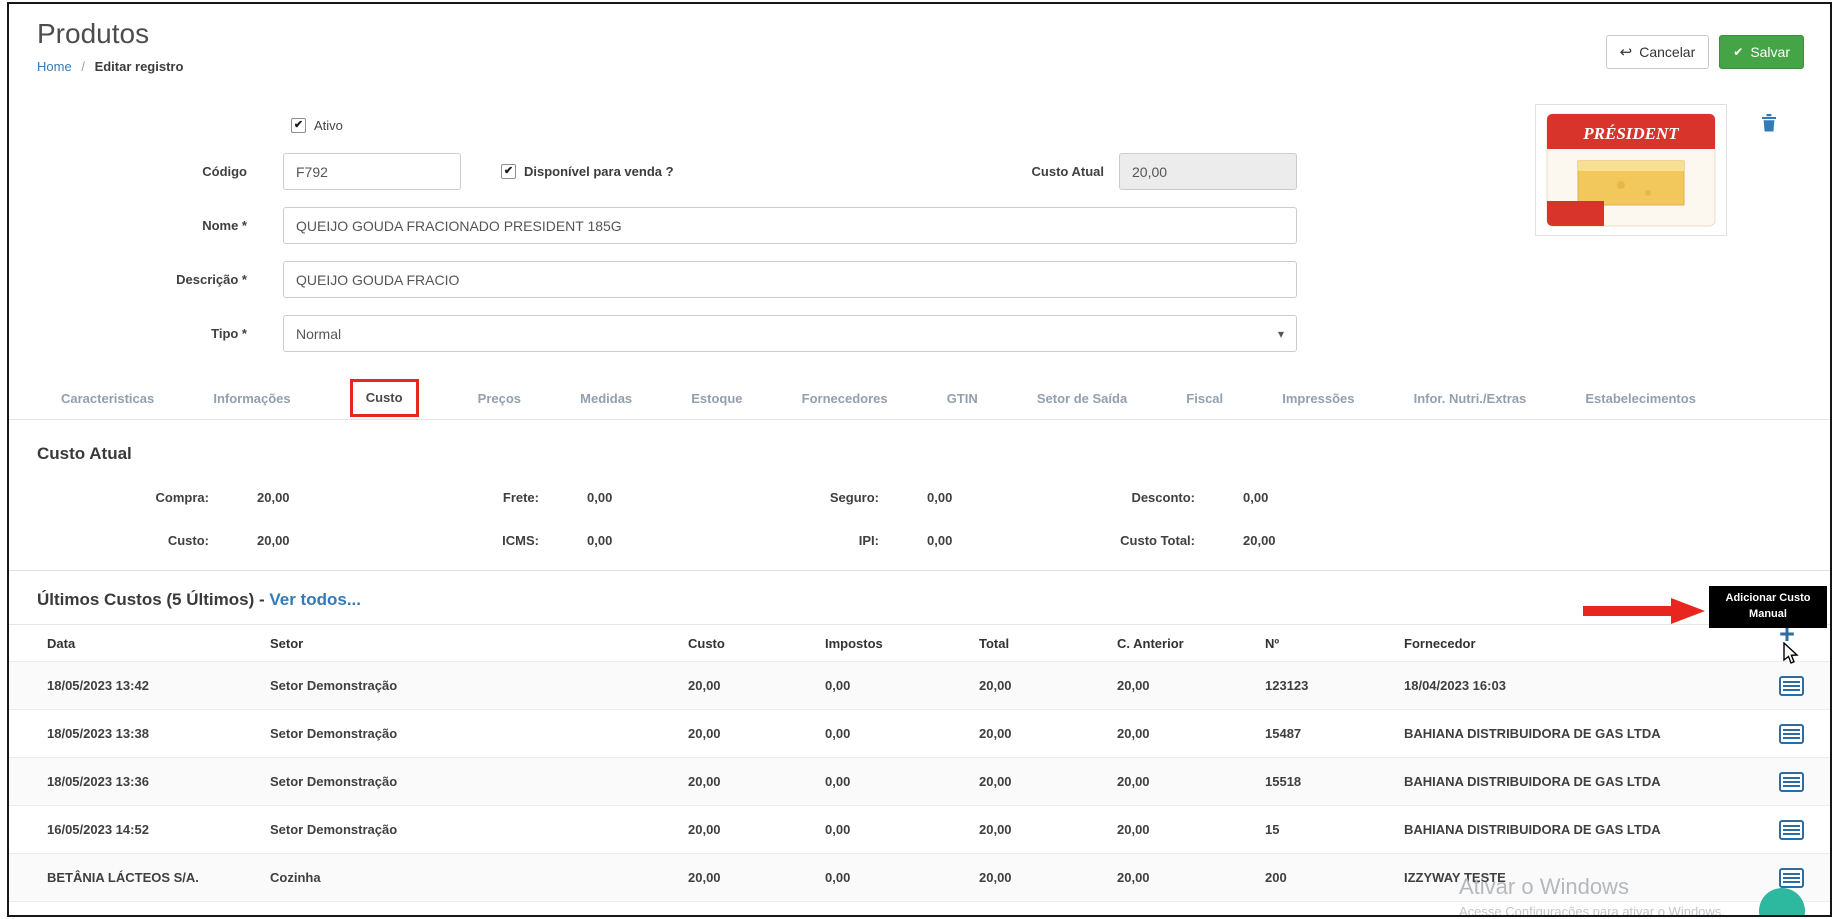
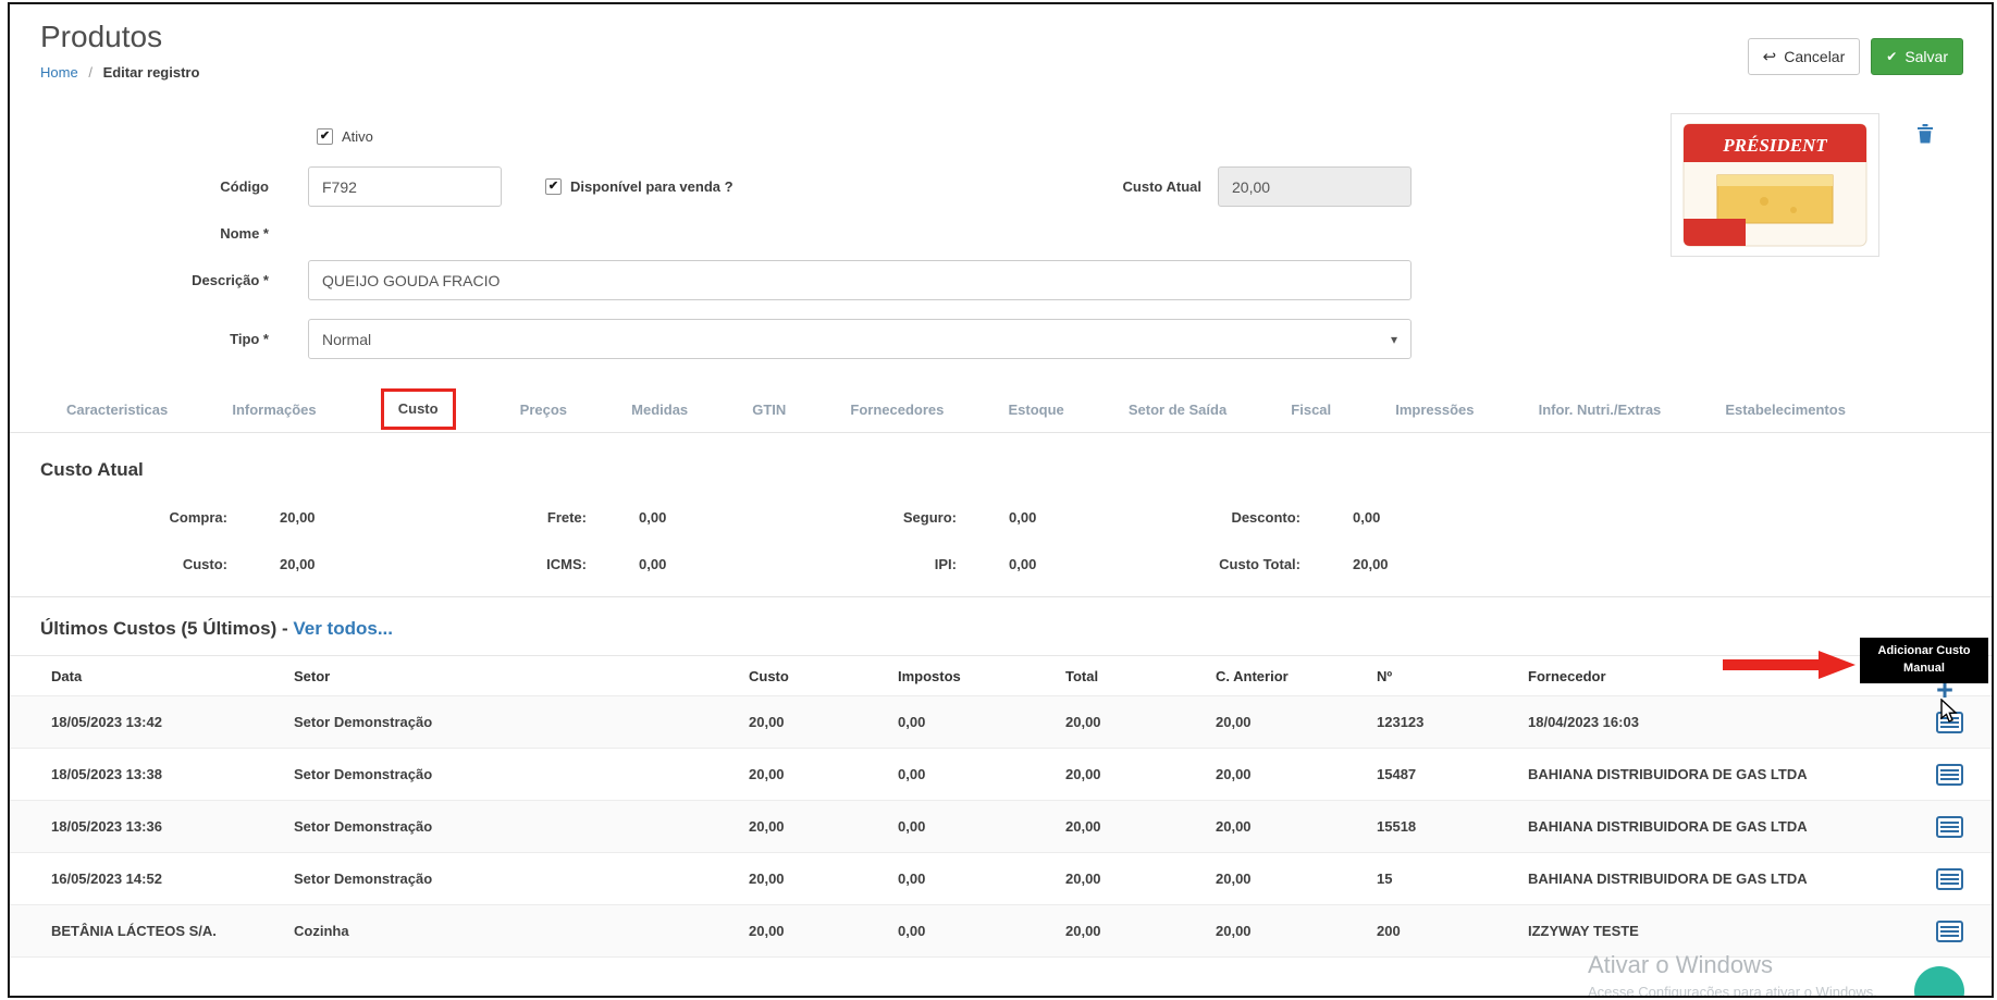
  Produtos
  Home / Editar registro
  ↩
  Cancelar
  ✔
  Salvar
  ✔
  Ativo
  Código
  F792
  ✔
  Disponível para venda ?
  Custo Atual
  20,00
  Nome *
- QUEIJO GOUDA FRACIONADO PRESIDENT 185G
  Descrição *
  QUEIJO GOUDA FRACIO
  Tipo *
  Normal
  ▾
  PRÉSIDENT
  Caracteristicas
  Informações
  Custo
  Preços
  Medidas
- Estoque
+ GTIN
  Fornecedores
- GTIN
+ Estoque
  Setor de Saída
  Fiscal
  Impressões
  Infor. Nutri./Extras
  Estabelecimentos
  Custo Atual
  Compra:
  20,00
  Frete:
  0,00
  Seguro:
  0,00
  Desconto:
  0,00
  Custo:
  20,00
  ICMS:
  0,00
  IPI:
  0,00
  Custo Total:
  20,00
  Últimos Custos (5 Últimos) - Ver todos...
  Data
  Setor
  Custo
  Impostos
  Total
  C. Anterior
  Nº
  Fornecedor
  18/05/2023 13:42
  Setor Demonstração
  20,00
  0,00
  20,00
  20,00
  123123
  18/04/2023 16:03
  18/05/2023 13:38
  Setor Demonstração
  20,00
  0,00
  20,00
  20,00
  15487
  BAHIANA DISTRIBUIDORA DE GAS LTDA
  18/05/2023 13:36
  Setor Demonstração
  20,00
  0,00
  20,00
  20,00
  15518
  BAHIANA DISTRIBUIDORA DE GAS LTDA
  16/05/2023 14:52
  Setor Demonstração
  20,00
  0,00
  20,00
  20,00
  15
  BAHIANA DISTRIBUIDORA DE GAS LTDA
  BETÂNIA LÁCTEOS S/A.
  Cozinha
  20,00
  0,00
  20,00
  20,00
  200
  IZZYWAY TESTE
  Adicionar Custo
  Manual
  +
  Ativar o Windows
  Acesse Configurações para ativar o Windows.
